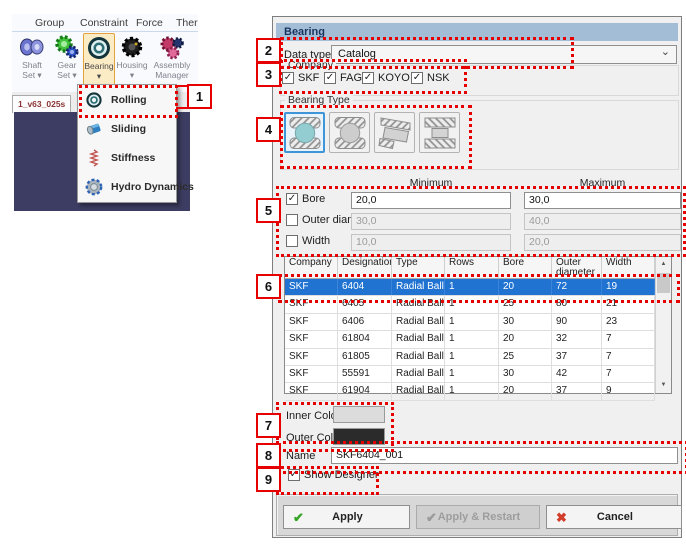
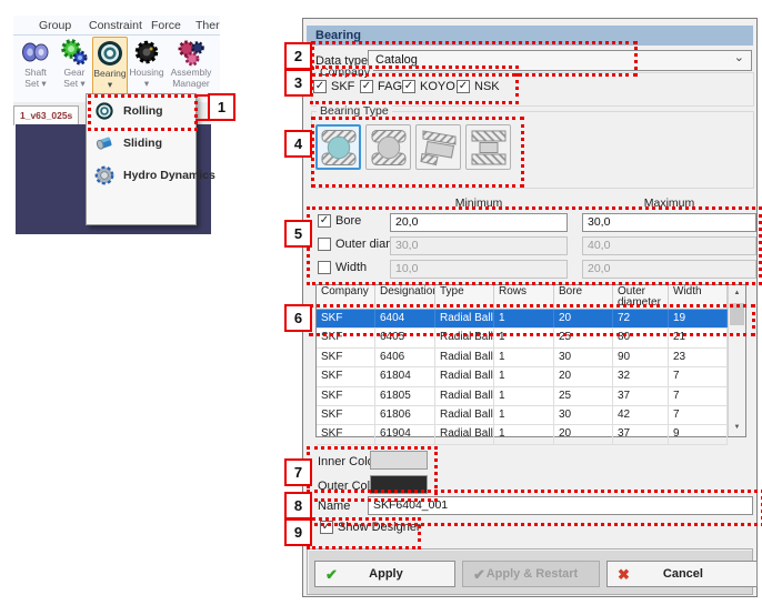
  Group
  Constraint
  Force
  Ther
  Shaft
  Set ▾
  Gear
  Set ▾
  Bearing
  ▾
  Housing
  ▾
  Assembly
  Manager
  1_v63_025s
  Rolling
  Sliding
- Stiffness
  Hydro Dynamics
  Bearing
  Data type
  Catalog
  ⌄
  Company
  SKF
  FAG
  KOYO
  NSK
  Bearing Type
  Minimum
  Maximum
  Bore
  20,0
  30,0
  30,0
  40,0
  Width
  10,0
  20,0
  Company
  Designatio
  Type
  Rows
  Bore
  Outer diameter
  Width
  SKF
  6404
  Radial Ball
  1
  20
  72
  19
  SKF
  6405
  Radial Ball
  1
  25
  80
  21
  SKF
  6406
  Radial Ball
  1
  30
  90
  23
  SKF
  61804
  Radial Ball
  1
  20
  32
  7
  SKF
  61805
  Radial Ball
  1
  25
  37
  7
  SKF
- 55591
+ 61806
  Radial Ball
  1
  30
  42
  7
  SKF
  61904
  Radial Ball
  1
  20
  37
  9
  Inner Col
  Outer Col
  Name
  SKF6404_001
  Show Designer
  ✔
  Apply
  ✔
  Apply & Restart
  ✖
  Cancel
  1
  2
  3
  4
  5
  6
  7
  8
  9
